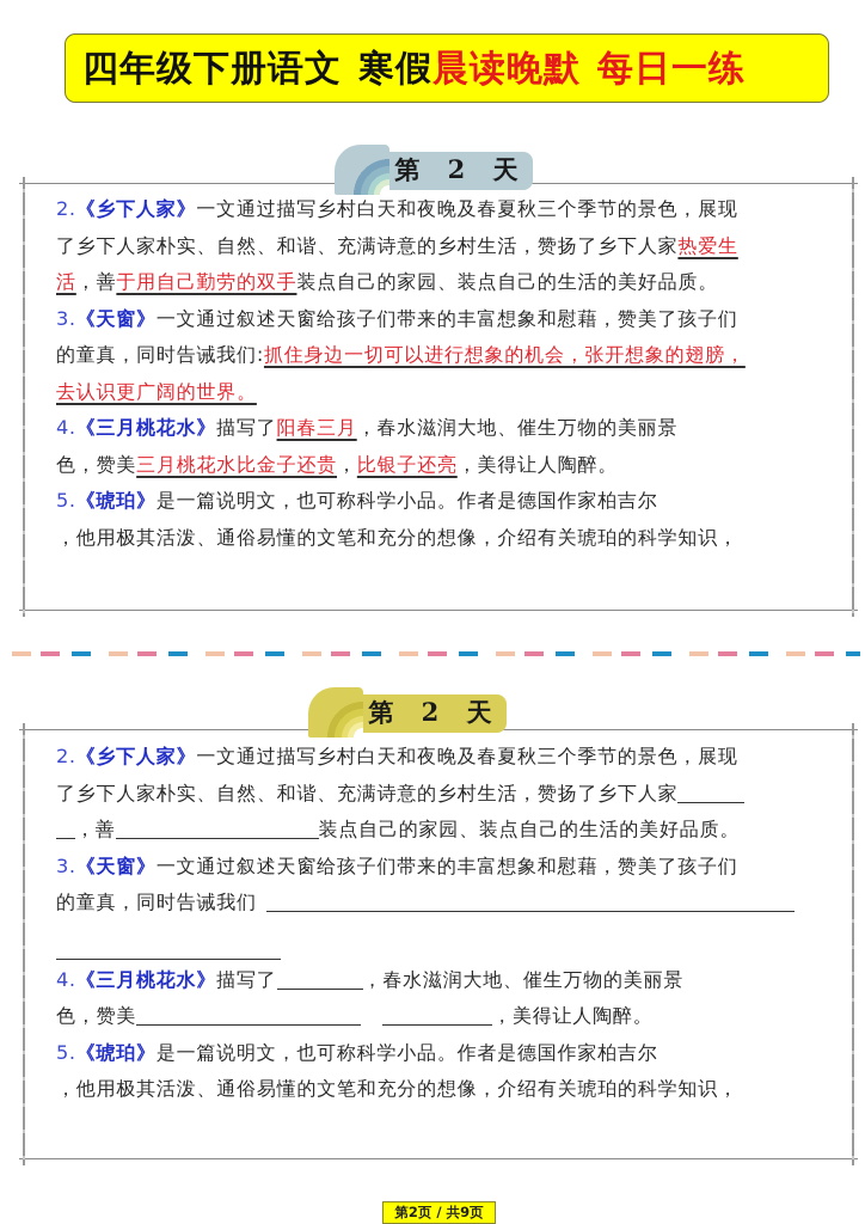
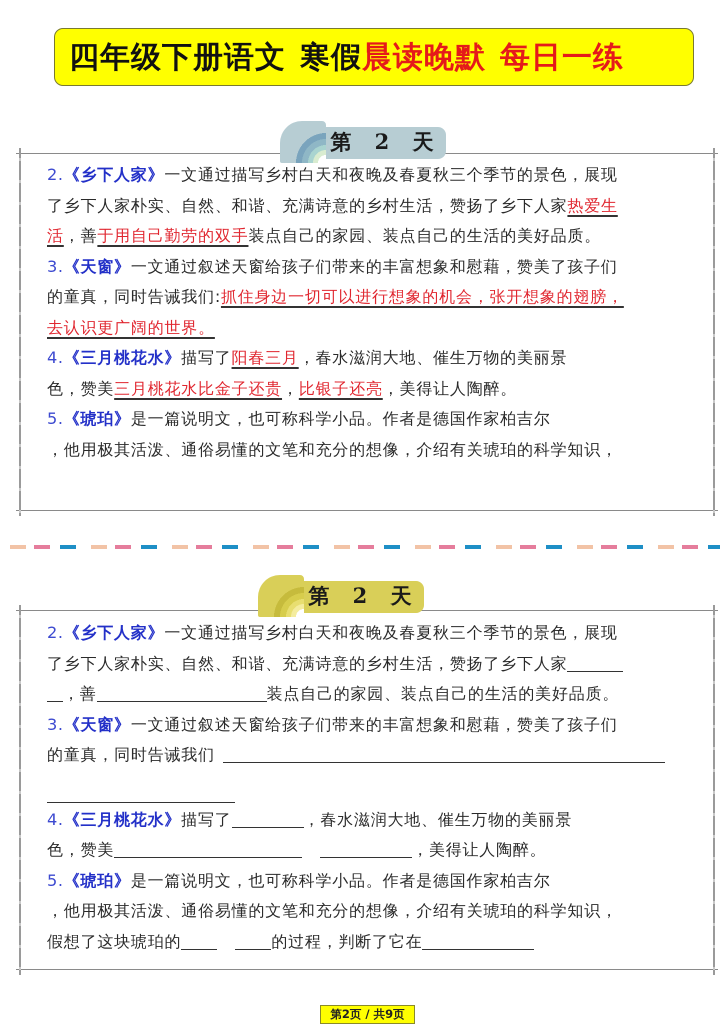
  四年级下册语文
  寒假
  晨读晚默
  每日一练
  第 2 天
  2.《乡下人家》一文通过描写乡村白天和夜晚及春夏秋三个季节的景色，展现
  了乡下人家朴实、自然、和谐、充满诗意的乡村生活，赞扬了乡下人家热爱生
  活，善于用自己勤劳的双手装点自己的家园、装点自己的生活的美好品质。
  3.《天窗》一文通过叙述天窗给孩子们带来的丰富想象和慰藉，赞美了孩子们
  的童真，同时告诫我们:抓住身边一切可以进行想象的机会，张开想象的翅膀，
  去认识更广阔的世界。
  4.《三月桃花水》描写了阳春三月，春水滋润大地、催生万物的美丽景
  色，赞美三月桃花水比金子还贵，比银子还亮，美得让人陶醉。
  5.《琥珀》是一篇说明文，也可称科学小品。作者是德国作家柏吉尔
  ，他用极其活泼、通俗易懂的文笔和充分的想像，介绍有关琥珀的科学知识，
  第 2 天
  2.《乡下人家》一文通过描写乡村白天和夜晚及春夏秋三个季节的景色，展现
  了乡下人家朴实、自然、和谐、充满诗意的乡村生活，赞扬了乡下人家
  ，善 装点自己的家园、装点自己的生活的美好品质。
  3.《天窗》一文通过叙述天窗给孩子们带来的丰富想象和慰藉，赞美了孩子们
  的童真，同时告诫我们
  4.《三月桃花水》描写了 ，春水滋润大地、催生万物的美丽景
  色，赞美 ，美得让人陶醉。
  5.《琥珀》是一篇说明文，也可称科学小品。作者是德国作家柏吉尔
  ，他用极其活泼、通俗易懂的文笔和充分的想像，介绍有关琥珀的科学知识，
+ 假想了这块琥珀的 的过程，判断了它在
  第2页 / 共9页
